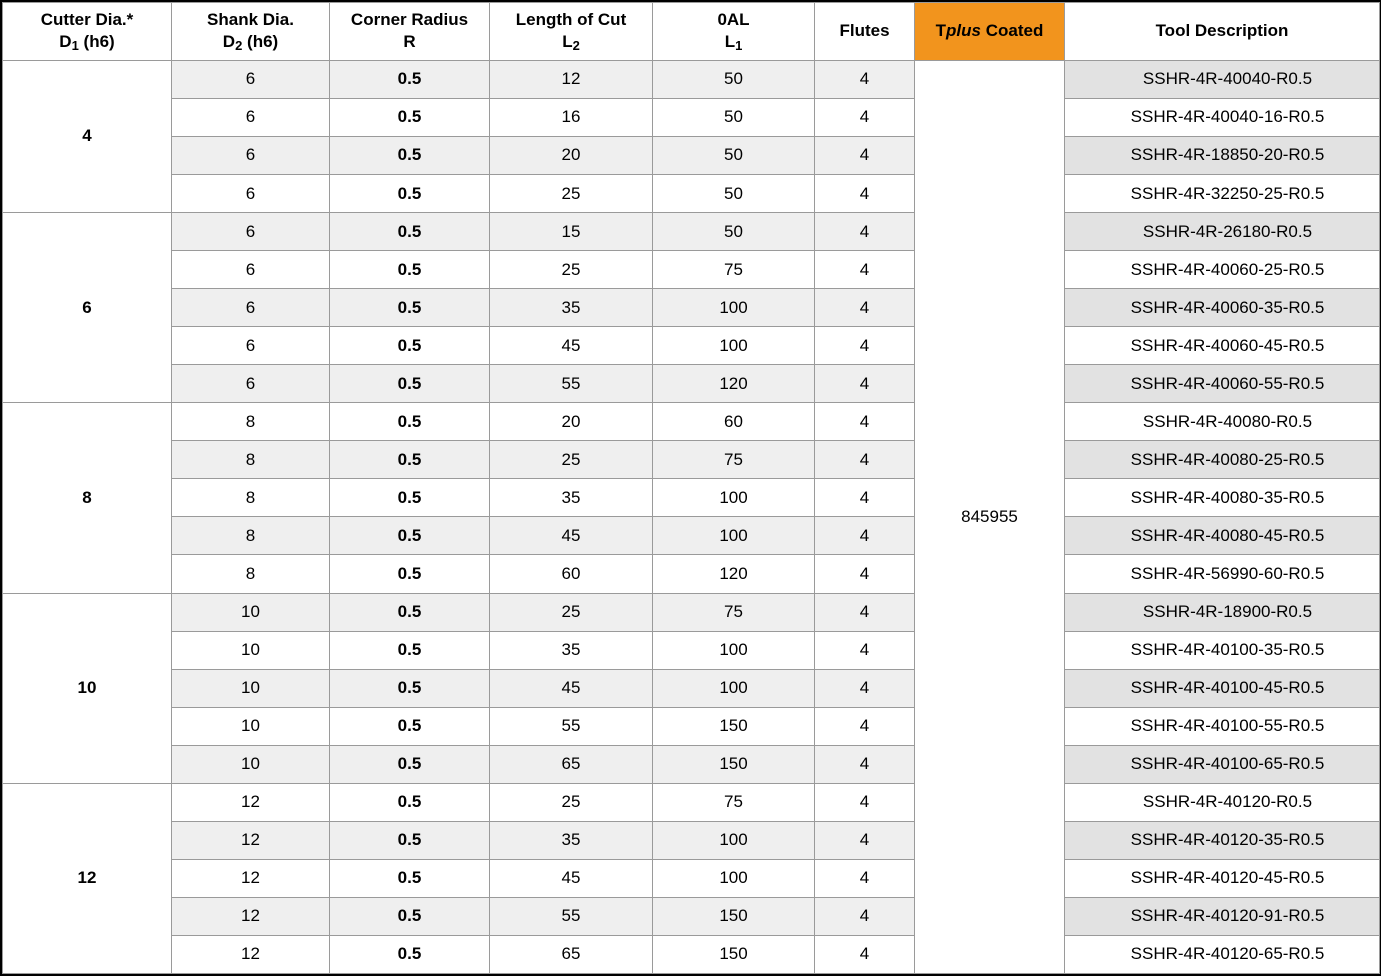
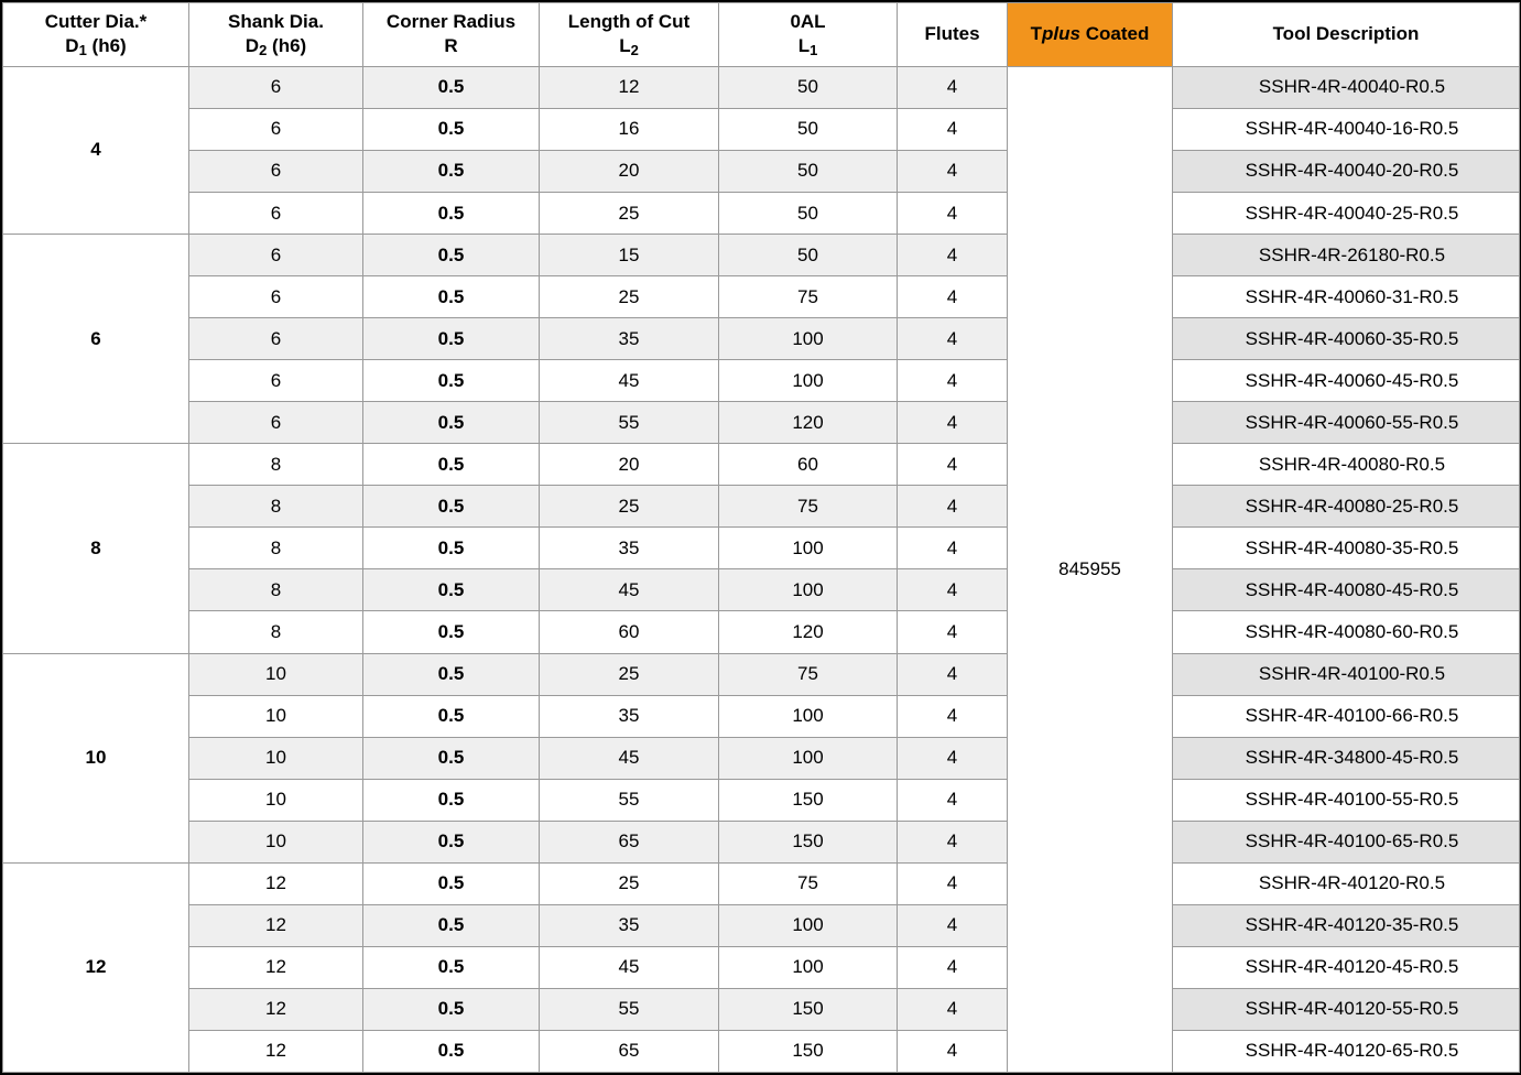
  Cutter Dia.* D1 (h6)	Shank Dia. D2 (h6)	Corner Radius R	Length of Cut L2	0AL L1	Flutes	Tplus Coated	Tool Description
  4	6	0.5	12	50	4	845955	SSHR-4R-40040-R0.5
  6	0.5	16	50	4	SSHR-4R-40040-16-R0.5
- 6	0.5	20	50	4	SSHR-4R-18850-20-R0.5
+ 6	0.5	20	50	4	SSHR-4R-40040-20-R0.5
- 6	0.5	25	50	4	SSHR-4R-32250-25-R0.5
+ 6	0.5	25	50	4	SSHR-4R-40040-25-R0.5
  6	6	0.5	15	50	4	SSHR-4R-26180-R0.5
- 6	0.5	25	75	4	SSHR-4R-40060-25-R0.5
+ 6	0.5	25	75	4	SSHR-4R-40060-31-R0.5
  6	0.5	35	100	4	SSHR-4R-40060-35-R0.5
  6	0.5	45	100	4	SSHR-4R-40060-45-R0.5
  6	0.5	55	120	4	SSHR-4R-40060-55-R0.5
  8	8	0.5	20	60	4	SSHR-4R-40080-R0.5
  8	0.5	25	75	4	SSHR-4R-40080-25-R0.5
  8	0.5	35	100	4	SSHR-4R-40080-35-R0.5
  8	0.5	45	100	4	SSHR-4R-40080-45-R0.5
- 8	0.5	60	120	4	SSHR-4R-56990-60-R0.5
+ 8	0.5	60	120	4	SSHR-4R-40080-60-R0.5
- 10	10	0.5	25	75	4	SSHR-4R-18900-R0.5
+ 10	10	0.5	25	75	4	SSHR-4R-40100-R0.5
- 10	0.5	35	100	4	SSHR-4R-40100-35-R0.5
+ 10	0.5	35	100	4	SSHR-4R-40100-66-R0.5
- 10	0.5	45	100	4	SSHR-4R-40100-45-R0.5
+ 10	0.5	45	100	4	SSHR-4R-34800-45-R0.5
  10	0.5	55	150	4	SSHR-4R-40100-55-R0.5
  10	0.5	65	150	4	SSHR-4R-40100-65-R0.5
  12	12	0.5	25	75	4	SSHR-4R-40120-R0.5
  12	0.5	35	100	4	SSHR-4R-40120-35-R0.5
  12	0.5	45	100	4	SSHR-4R-40120-45-R0.5
- 12	0.5	55	150	4	SSHR-4R-40120-91-R0.5
+ 12	0.5	55	150	4	SSHR-4R-40120-55-R0.5
  12	0.5	65	150	4	SSHR-4R-40120-65-R0.5
